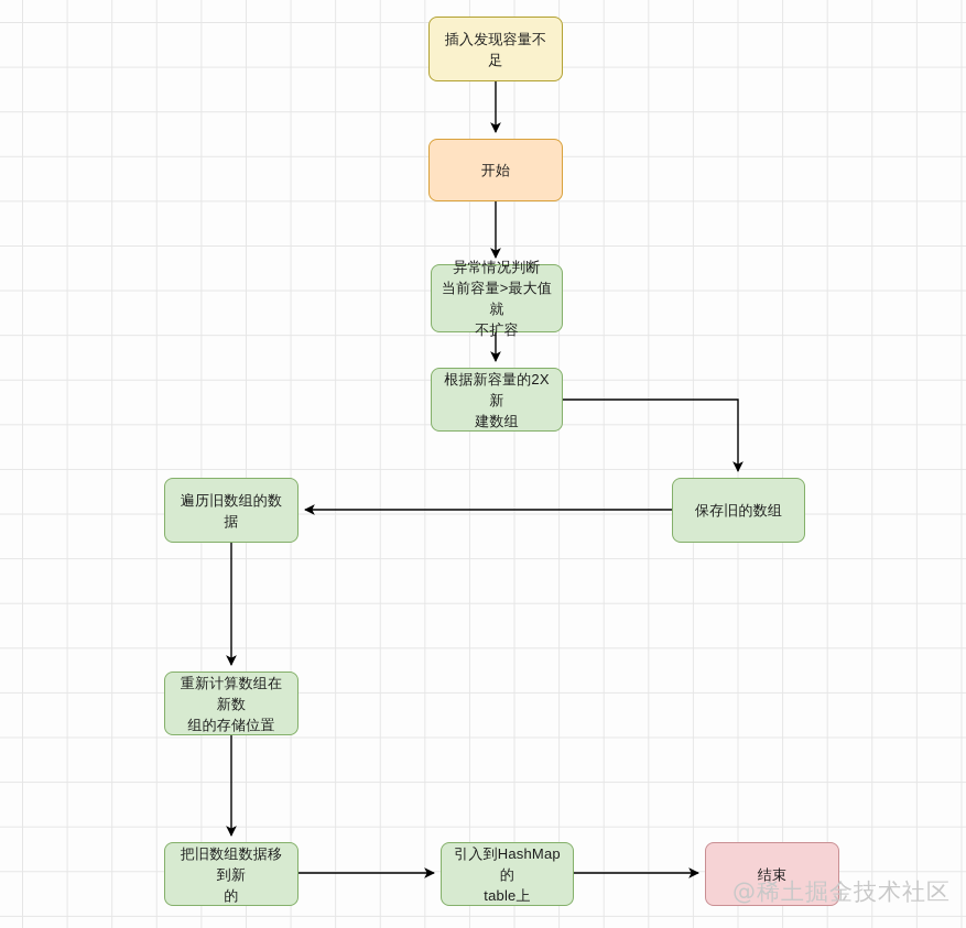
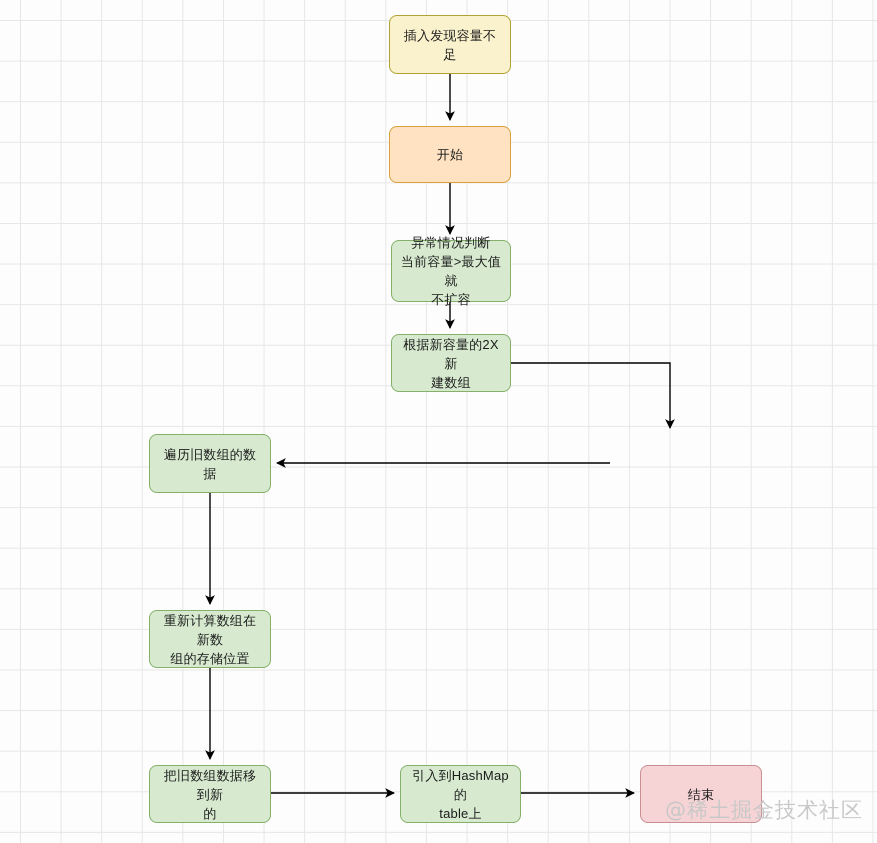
  插入发现容量不足
  开始
  异常情况判断
  当前容量>最大值就
  不扩容
  根据新容量的2X新
  建数组
- 保存旧的数组
  遍历旧数组的数据
  重新计算数组在新数
  组的存储位置
  把旧数组数据移到新
  的
  引入到HashMap的
  table上
  结束
  @稀土掘金技术社区
